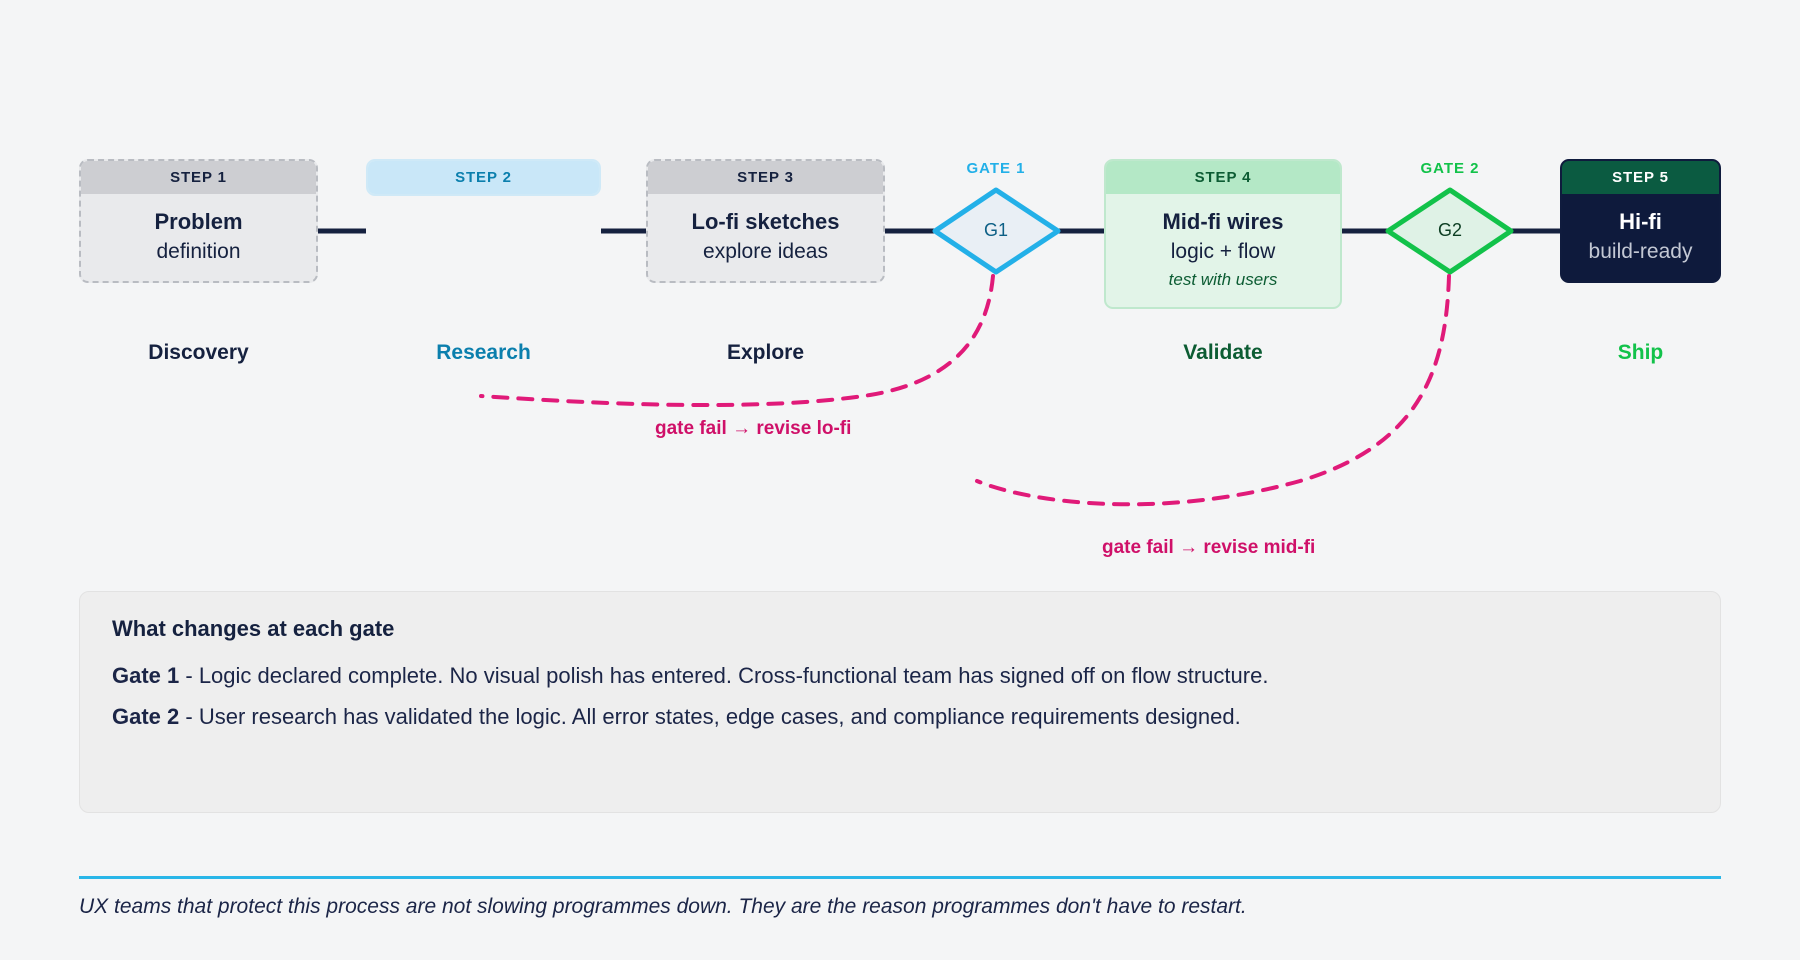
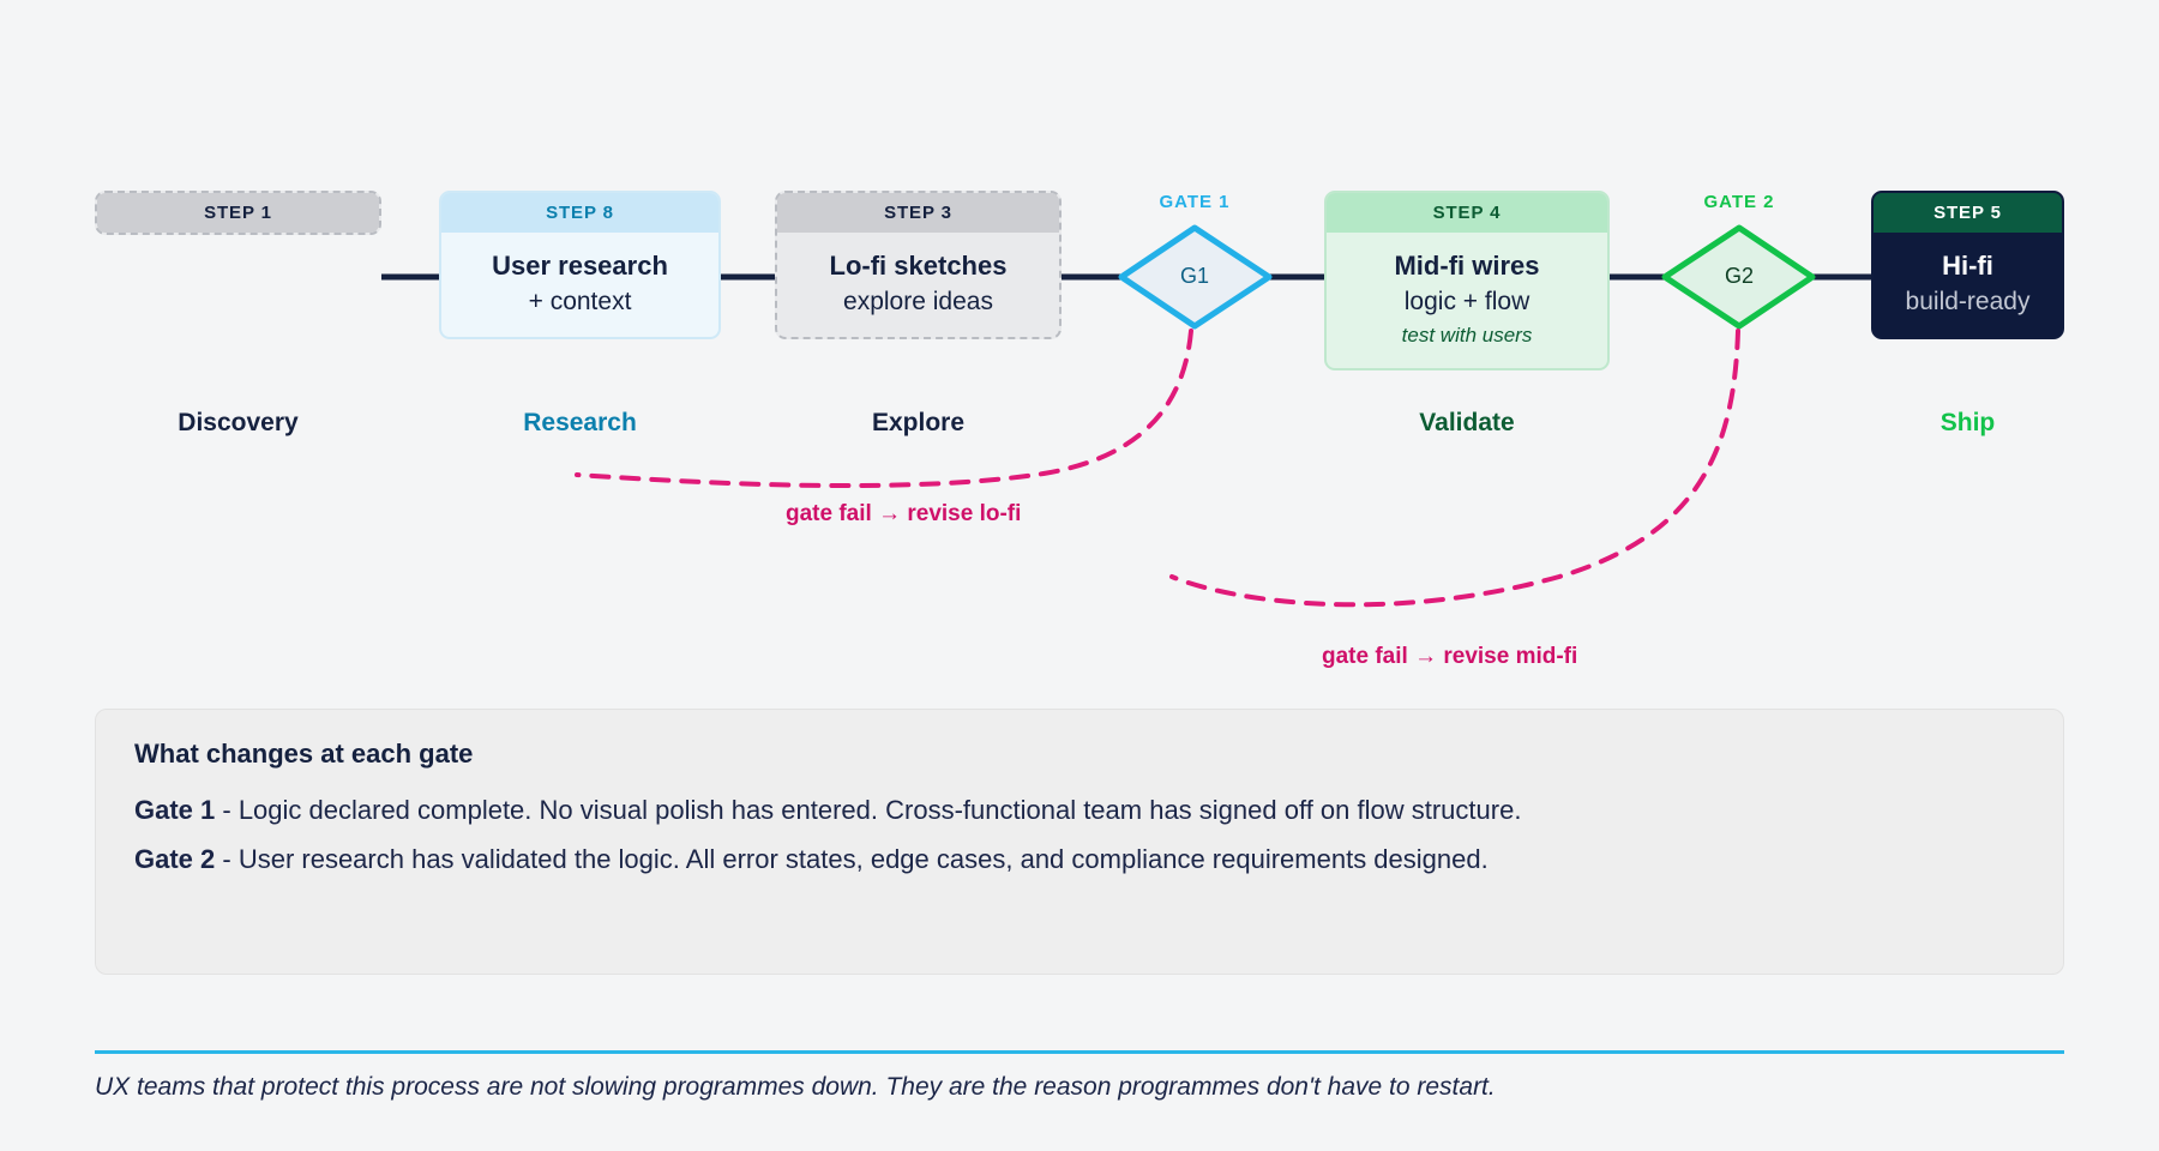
  STEP 1
- Problem
- definition
  Discovery
- STEP 2
+ STEP 8
+ User research
+ + context
  Research
  STEP 3
  Lo-fi sketches
  explore ideas
  Explore
  GATE 1
  G1
  STEP 4
  Mid-fi wires
  logic + flow
  test with users
  Validate
  GATE 2
  G2
  STEP 5
  Hi-fi
  build-ready
  Ship
  gate fail → revise lo-fi
  gate fail → revise mid-fi
  What changes at each gate
  Gate 1 - Logic declared complete. No visual polish has entered. Cross-functional team has signed off on flow structure.
  Gate 2 - User research has validated the logic. All error states, edge cases, and compliance requirements designed.
  UX teams that protect this process are not slowing programmes down. They are the reason programmes don't have to restart.
